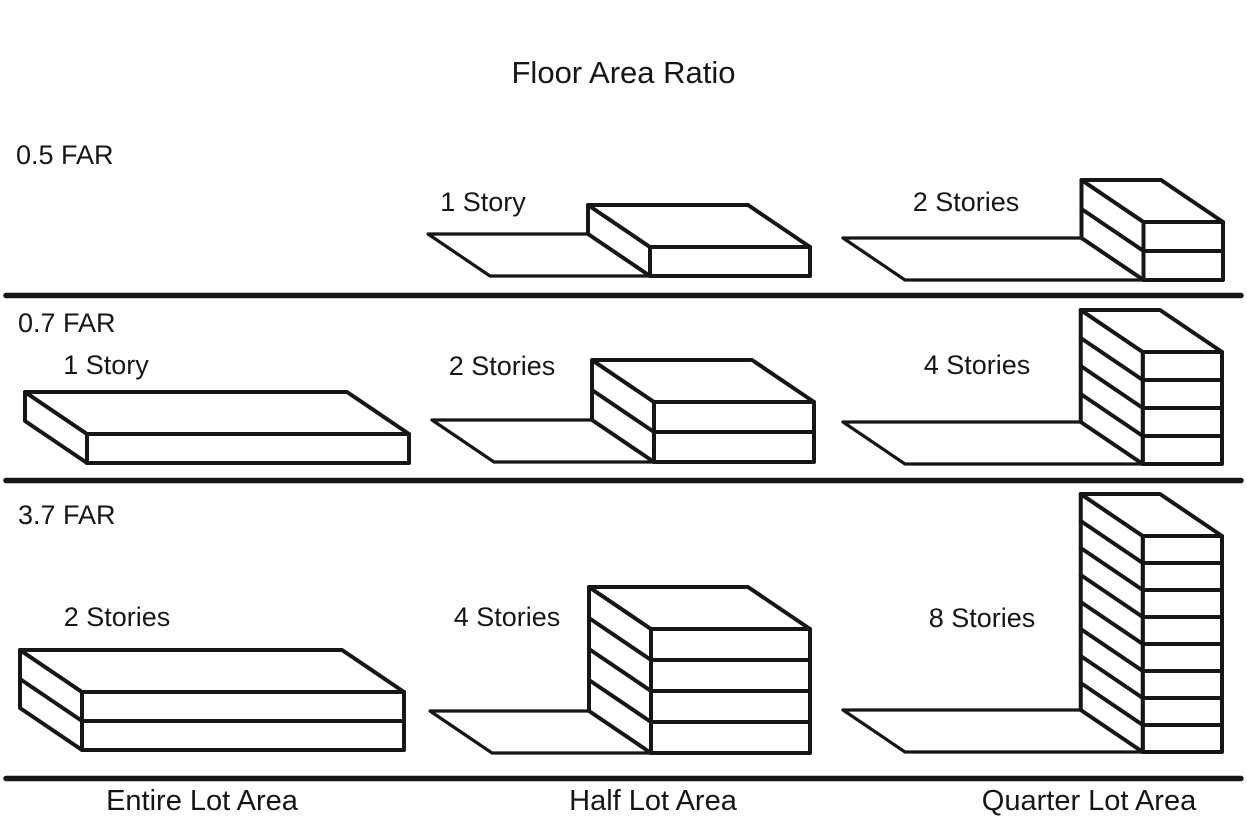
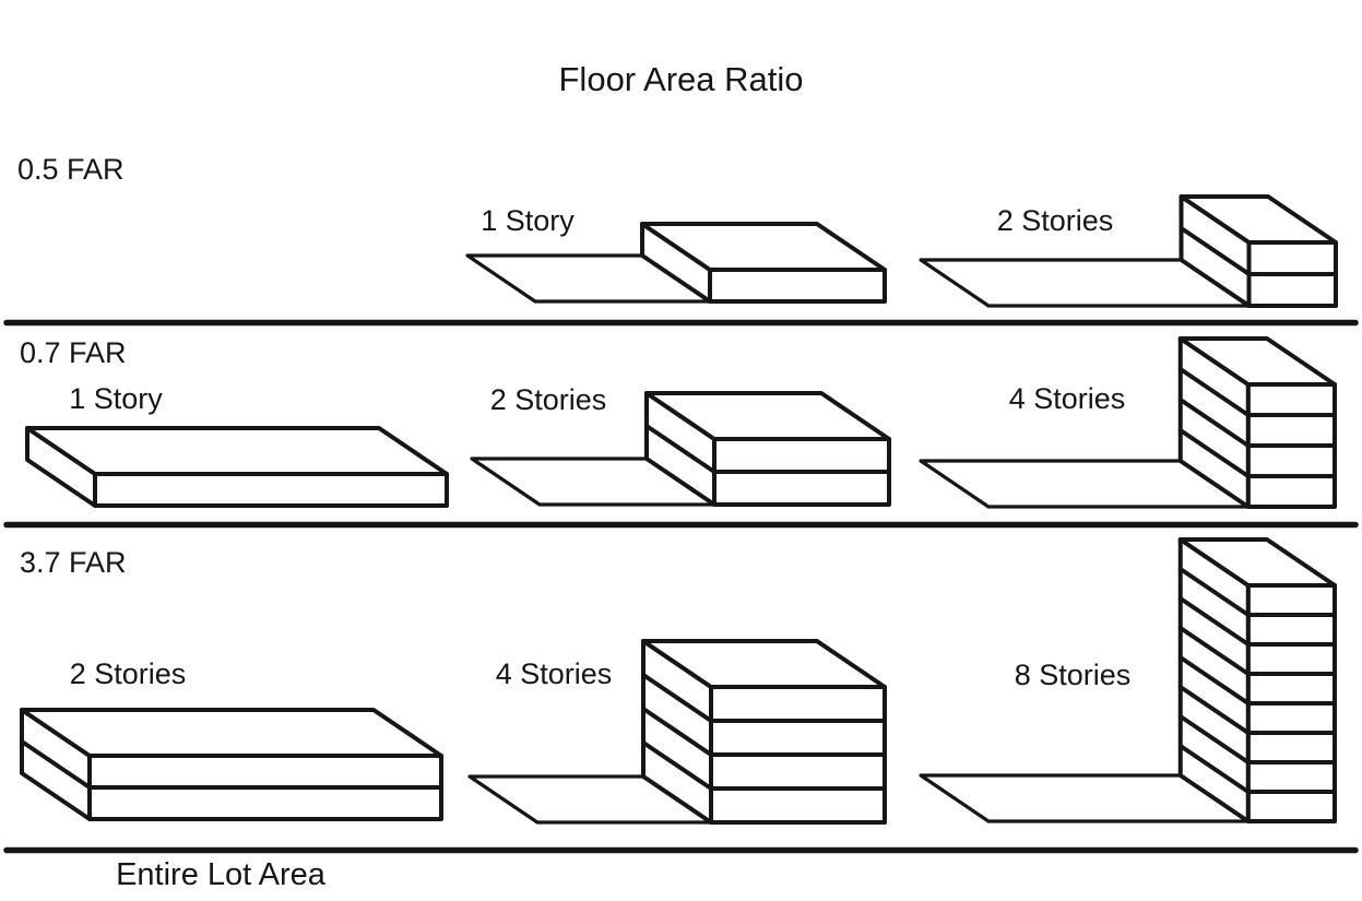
  Floor Area Ratio
  0.5 FAR
  0.7 FAR
  3.7 FAR
  1 Story
  2 Stories
  1 Story
  2 Stories
  4 Stories
  2 Stories
  4 Stories
  8 Stories
  Entire Lot Area
- Half Lot Area
- Quarter Lot Area
